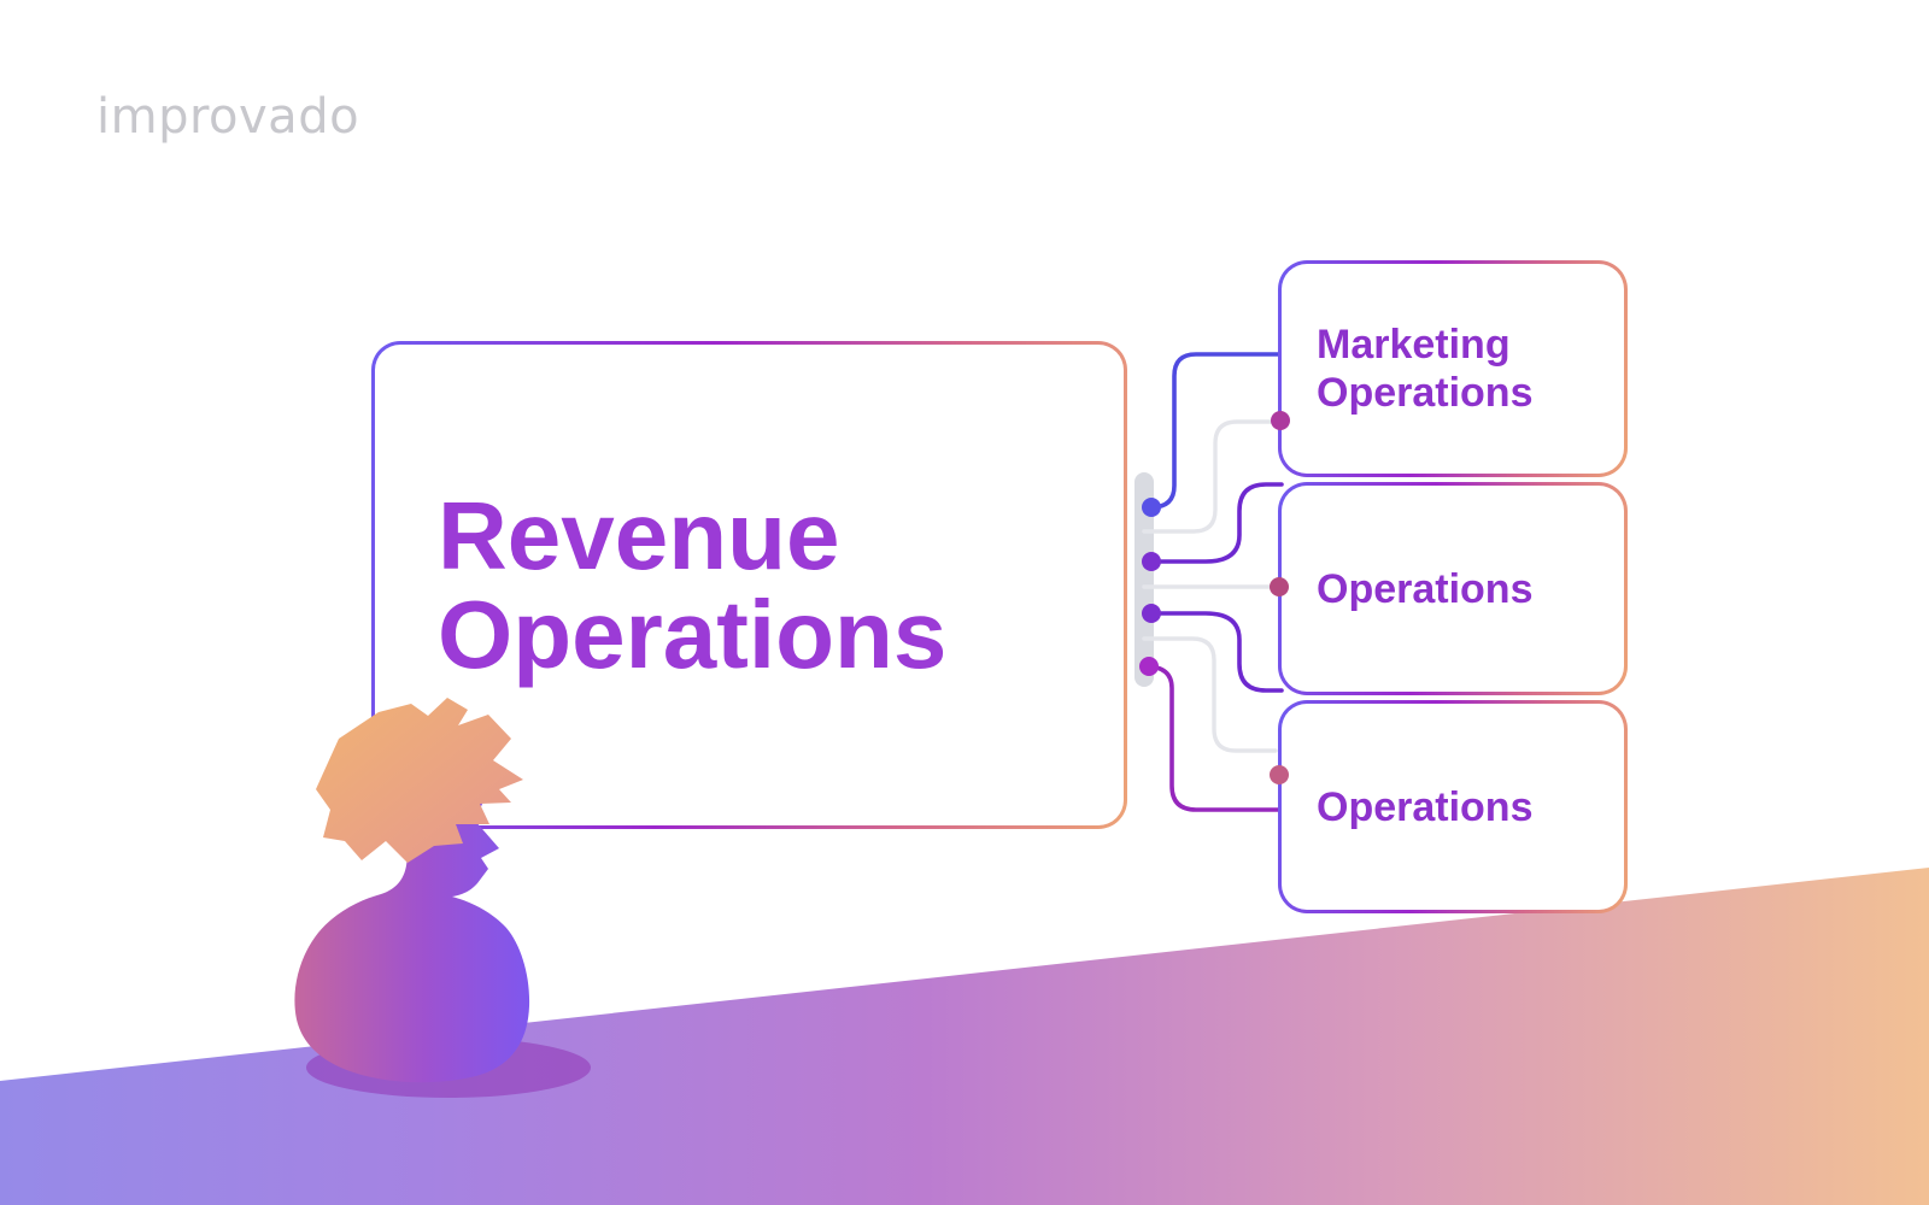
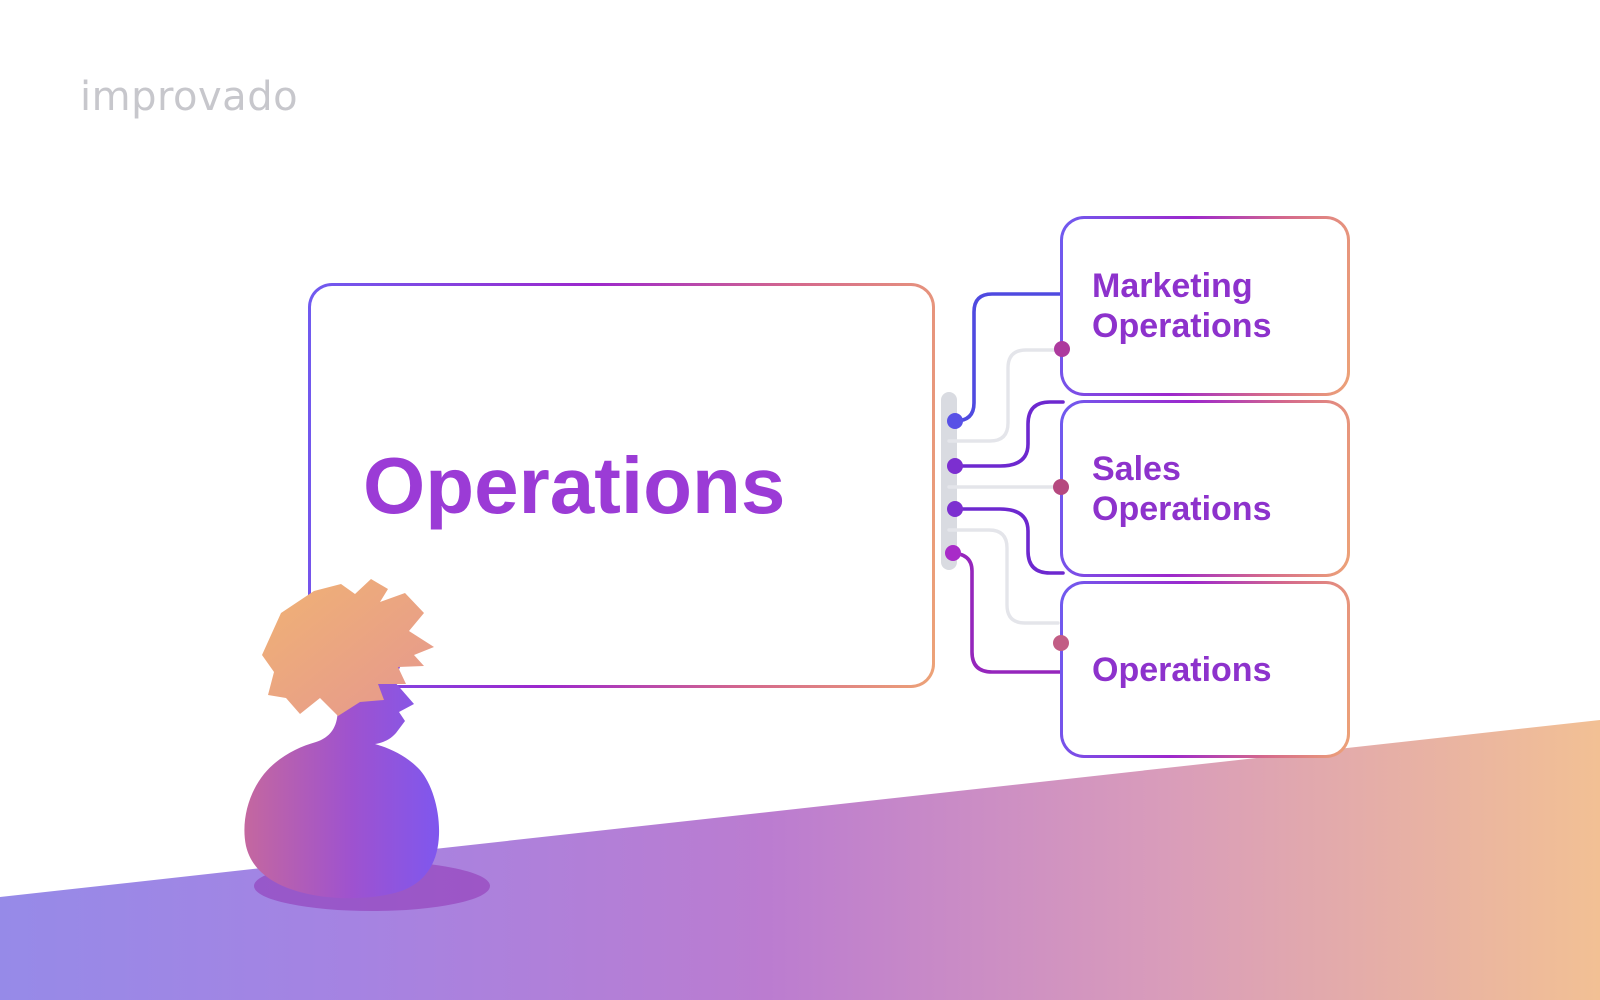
- Revenue
  Operations
  Marketing
  Operations
+ Sales
  Operations
  Operations
  improvado
